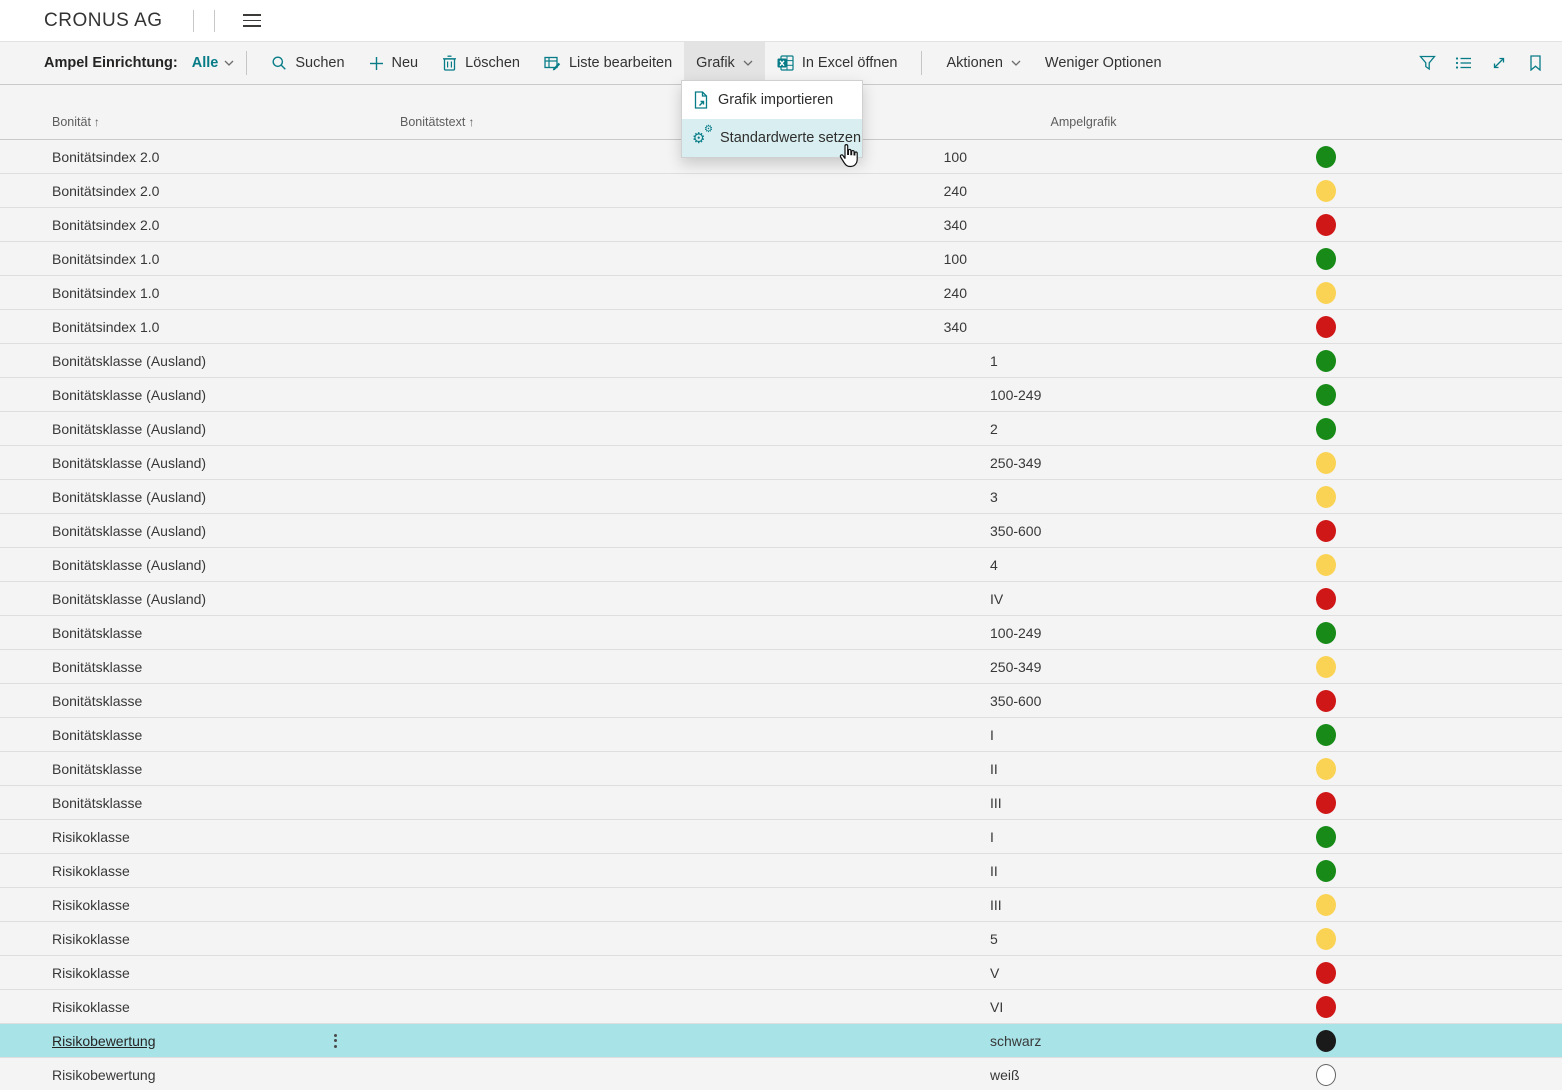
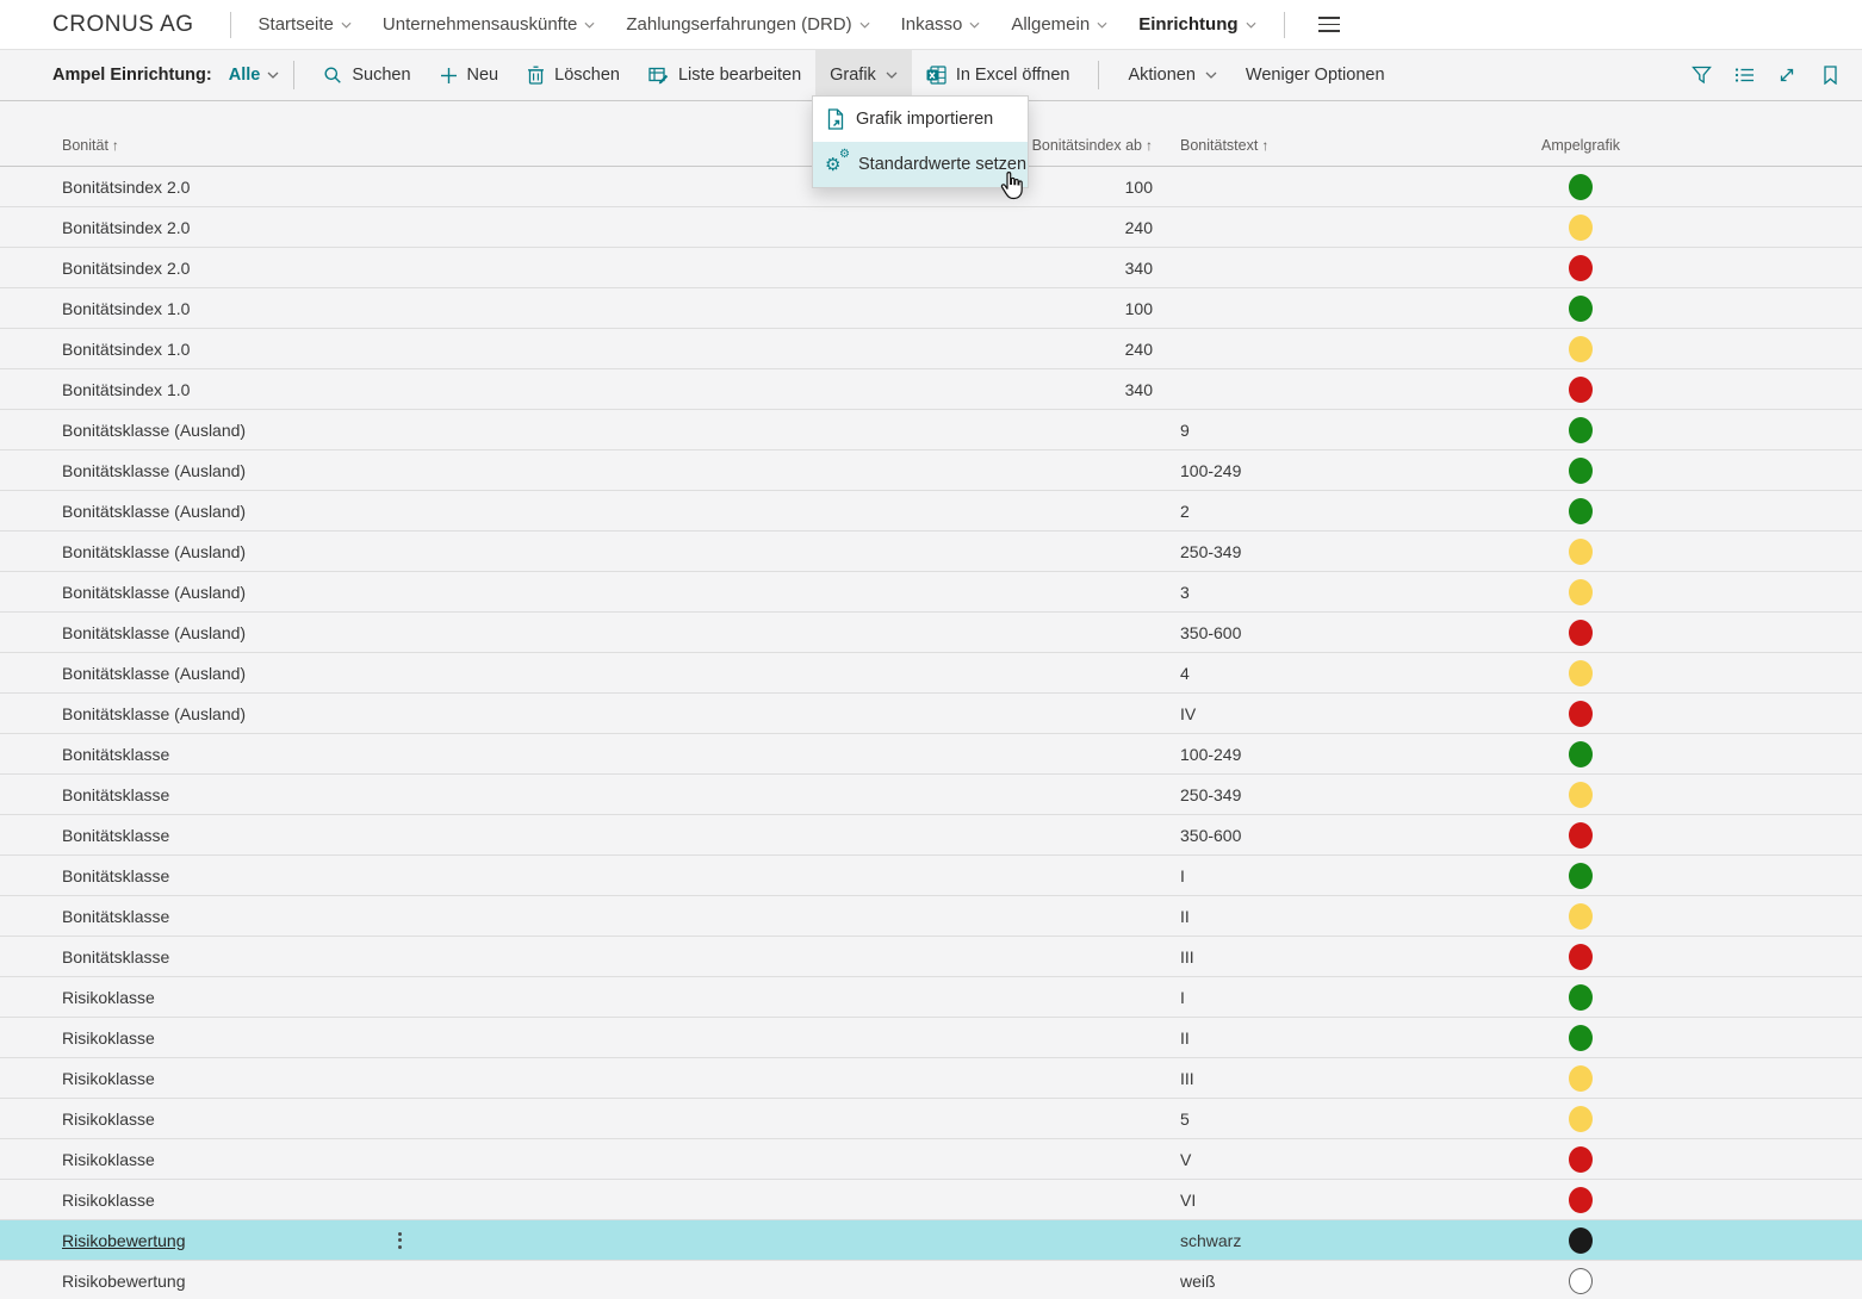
  CRONUS AG
+ Startseite
+ Unternehmensauskünfte
+ Zahlungserfahrungen (DRD)
+ Inkasso
+ Allgemein
+ Einrichtung
  Ampel Einrichtung:
  Alle
  Suchen
  Neu
  Löschen
  Liste bearbeiten
  Grafik
  In Excel öffnen
  Aktionen
  Weniger Optionen
  Bonität ↑
+ Bonitätsindex ab ↑
  Bonitätstext ↑
  Ampelgrafik
  Bonitätsindex 2.0
  100
  Bonitätsindex 2.0
  240
  Bonitätsindex 2.0
  340
  Bonitätsindex 1.0
  100
  Bonitätsindex 1.0
  240
  Bonitätsindex 1.0
  340
  Bonitätsklasse (Ausland)
- 1
+ 9
  Bonitätsklasse (Ausland)
  100-249
  Bonitätsklasse (Ausland)
  2
  Bonitätsklasse (Ausland)
  250-349
  Bonitätsklasse (Ausland)
  3
  Bonitätsklasse (Ausland)
  350-600
  Bonitätsklasse (Ausland)
  4
  Bonitätsklasse (Ausland)
  IV
  Bonitätsklasse
  100-249
  Bonitätsklasse
  250-349
  Bonitätsklasse
  350-600
  Bonitätsklasse
  I
  Bonitätsklasse
  II
  Bonitätsklasse
  III
  Risikoklasse
  I
  Risikoklasse
  II
  Risikoklasse
  III
  Risikoklasse
  5
  Risikoklasse
  V
  Risikoklasse
  VI
  Risikobewertung
  schwarz
  Risikobewertung
  weiß
  Grafik importieren
  ⚙
  ⚙
  Standardwerte setzen
